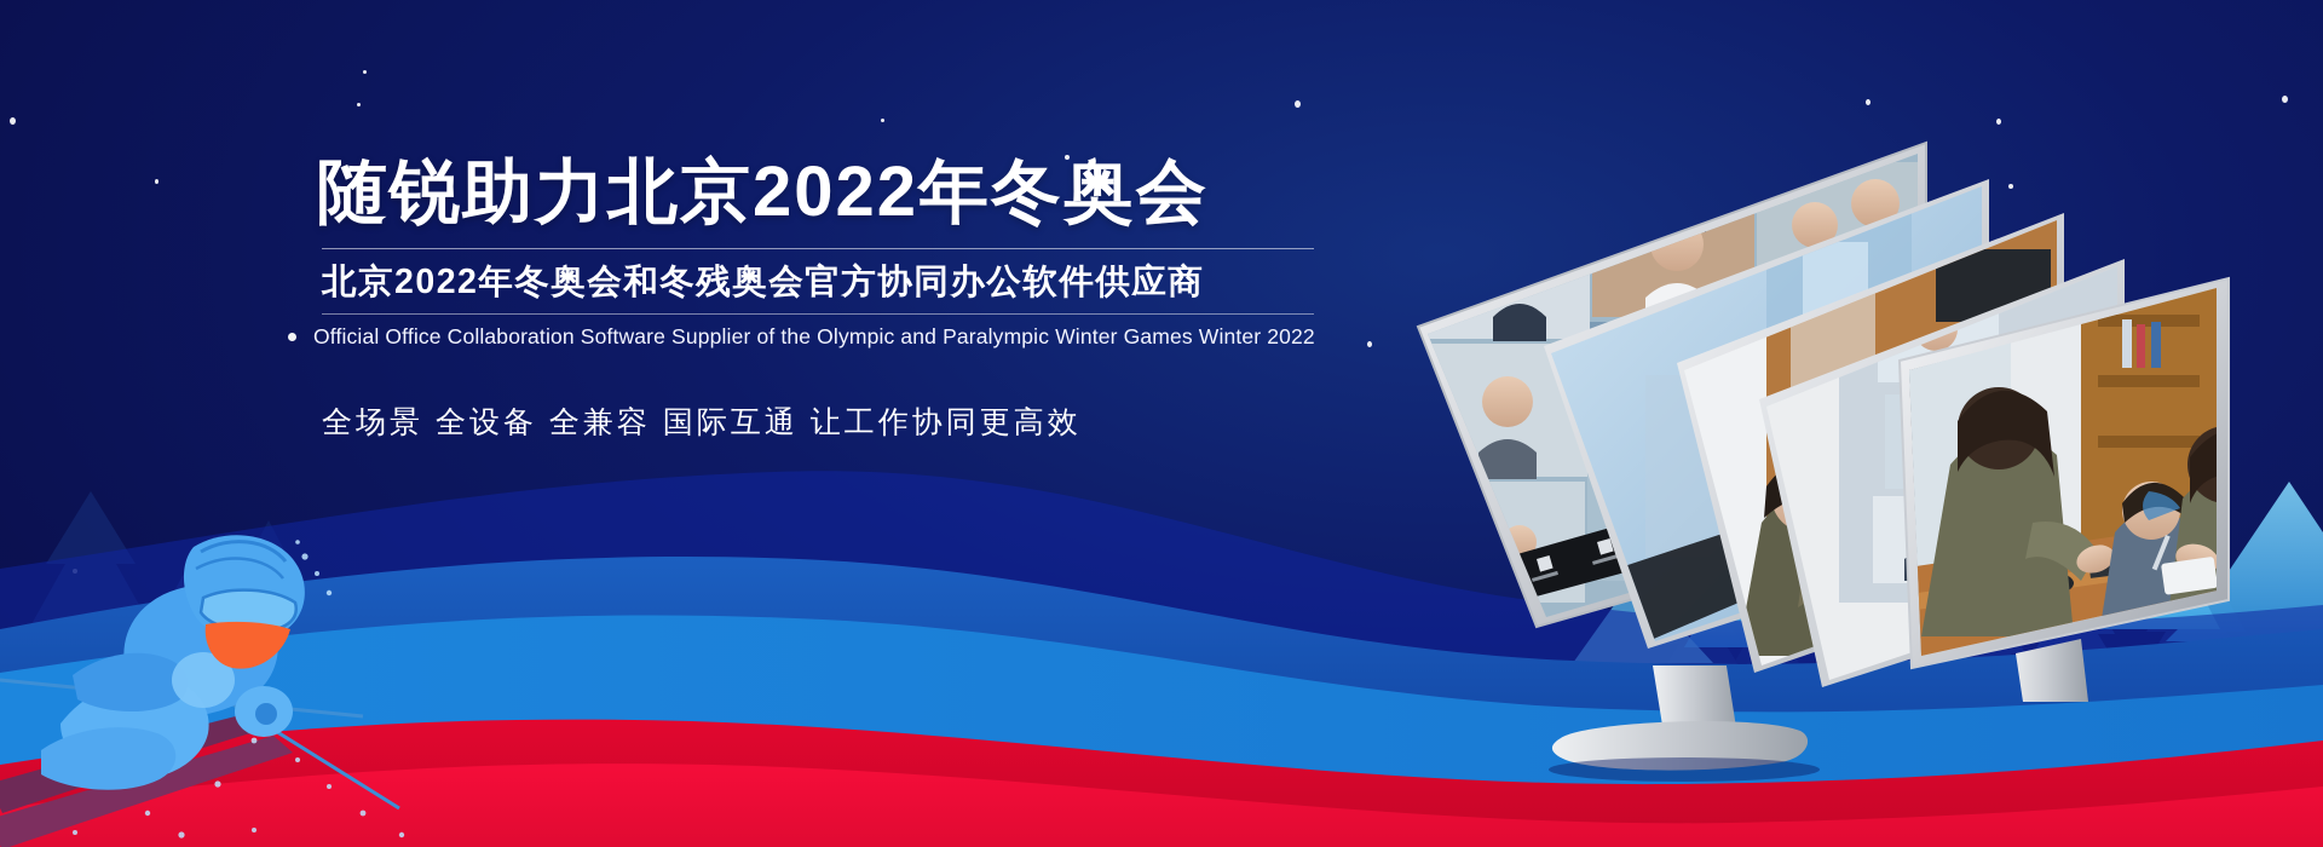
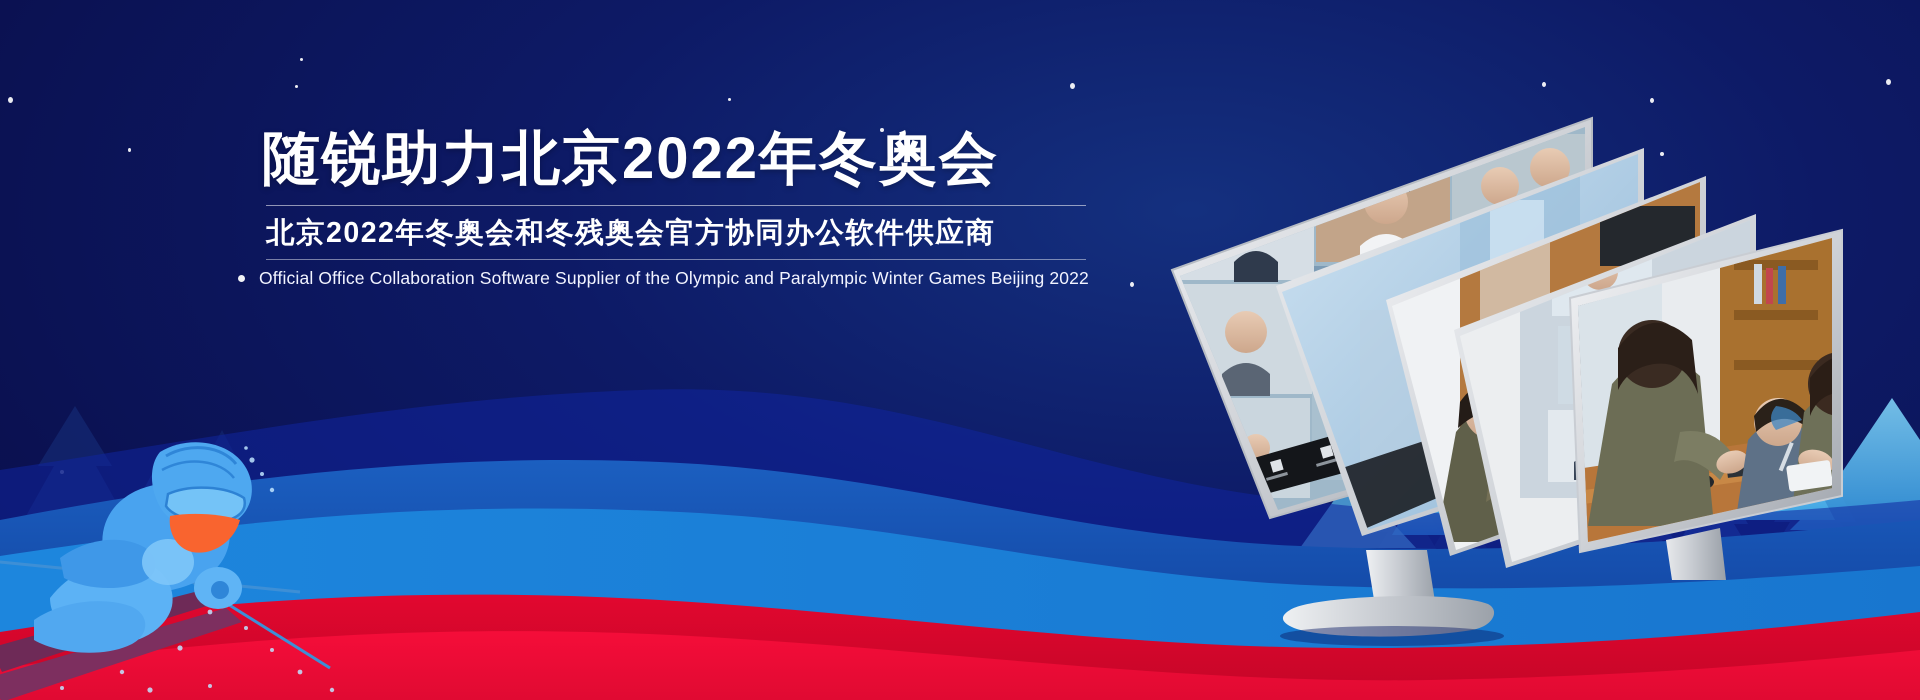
  随锐助力北京2022年冬奥会
  北京2022年冬奥会和冬残奥会官方协同办公软件供应商
- Official Office Collaboration Software Supplier of the Olympic and Paralympic Winter Games Winter 2022
+ Official Office Collaboration Software Supplier of the Olympic and Paralympic Winter Games Beijing 2022
- 全场景 全设备 全兼容 国际互通 让工作协同更高效
